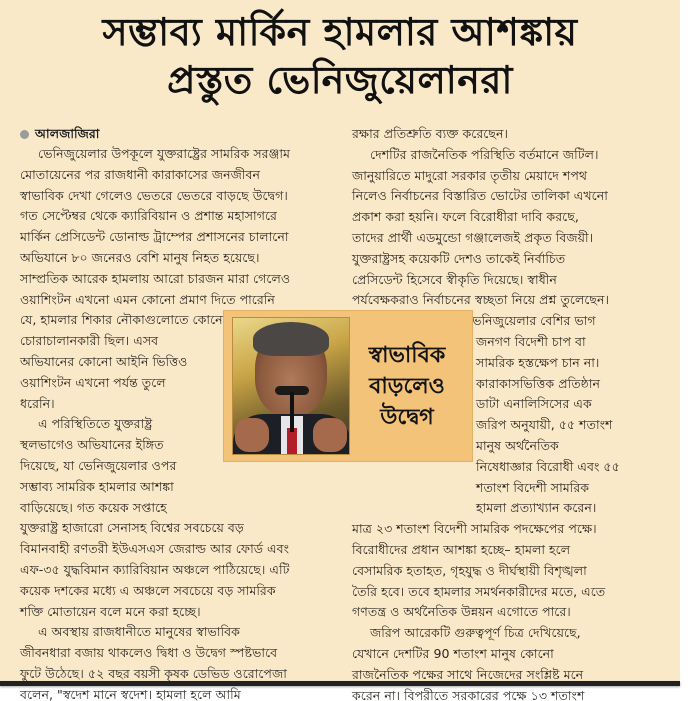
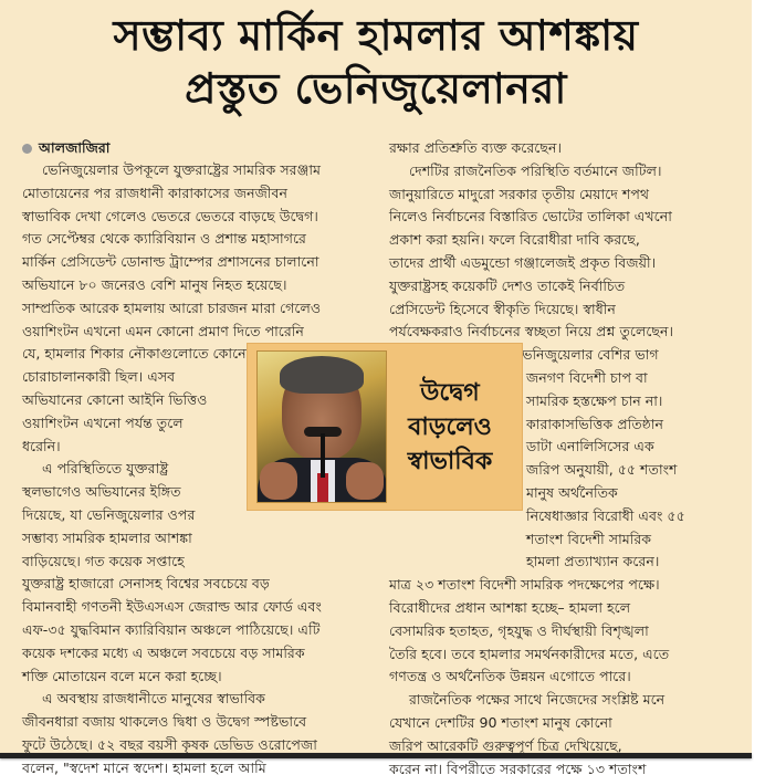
  সম্ভাব্য মার্কিন হামলার আশঙ্কায়
  প্রস্তুত ভেনিজুয়েলানরা
  আলজাজিরা
  ভেনিজুয়েলার উপকূলে যুক্তরাষ্ট্রের সামরিক সরঞ্জাম
  মোতায়েনের পর রাজধানী কারাকাসের জনজীবন
  স্বাভাবিক দেখা গেলেও ভেতরে ভেতরে বাড়ছে উদ্বেগ।
  গত সেপ্টেম্বর থেকে ক্যারিবিয়ান ও প্রশান্ত মহাসাগরে
  মার্কিন প্রেসিডেন্ট ডোনাল্ড ট্রাম্পের প্রশাসনের চালানো
  অভিযানে ৮০ জনেরও বেশি মানুষ নিহত হয়েছে।
  সাম্প্রতিক আরেক হামলায় আরো চারজন মারা গেলেও
  ওয়াশিংটন এখনো এমন কোনো প্রমাণ দিতে পারেনি
  যে, হামলার শিকার নৌকাগুলোতে কোনো
  চোরাচালানকারী ছিল। এসব
  অভিযানের কোনো আইনি ভিত্তিও
  ওয়াশিংটন এখনো পর্যন্ত তুলে
  ধরেনি।
  এ পরিস্থিতিতে যুক্তরাষ্ট্র
  স্থলভাগেও অভিযানের ইঙ্গিত
  দিয়েছে, যা ভেনিজুয়েলার ওপর
  সম্ভাব্য সামরিক হামলার আশঙ্কা
  বাড়িয়েছে। গত কয়েক সপ্তাহে
  যুক্তরাষ্ট্র হাজারো সেনাসহ বিশ্বের সবচেয়ে বড়
- বিমানবাহী রণতরী ইউএসএস জেরাল্ড আর ফোর্ড এবং
+ বিমানবাহী গণতনী ইউএসএস জেরাল্ড আর ফোর্ড এবং
  এফ-৩৫ যুদ্ধবিমান ক্যারিবিয়ান অঞ্চলে পাঠিয়েছে। এটি
  কয়েক দশকের মধ্যে এ অঞ্চলে সবচেয়ে বড় সামরিক
  শক্তি মোতায়েন বলে মনে করা হচ্ছে।
  এ অবস্থায় রাজধানীতে মানুষের স্বাভাবিক
  জীবনধারা বজায় থাকলেও দ্বিধা ও উদ্বেগ স্পষ্টভাবে
  ফুটে উঠেছে। ৫২ বছর বয়সী কৃষক ডেভিড ওরোপেজা
  বলেন, "স্বদেশ মানে স্বদেশ। হামলা হলে আমি
  রক্ষার প্রতিশ্রুতি ব্যক্ত করেছেন।
  দেশটির রাজনৈতিক পরিস্থিতি বর্তমানে জটিল।
  জানুয়ারিতে মাদুরো সরকার তৃতীয় মেয়াদে শপথ
  নিলেও নির্বাচনের বিস্তারিত ভোটের তালিকা এখনো
  প্রকাশ করা হয়নি। ফলে বিরোধীরা দাবি করছে,
  তাদের প্রার্থী এডমুন্ডো গঞ্জালেজই প্রকৃত বিজয়ী।
  যুক্তরাষ্ট্রসহ কয়েকটি দেশও তাকেই নির্বাচিত
  প্রেসিডেন্ট হিসেবে স্বীকৃতি দিয়েছে। স্বাধীন
  পর্যবেক্ষকরাও নির্বাচনের স্বচ্ছতা নিয়ে প্রশ্ন তুলেছেন।
  জনগণ বিদেশী চাপ বা
  সামরিক হস্তক্ষেপ চান না।
  কারাকাসভিত্তিক প্রতিষ্ঠান
  ডাটা এনালিসিসের এক
  জরিপ অনুযায়ী, ৫৫ শতাংশ
  মানুষ অর্থনৈতিক
  নিষেধাজ্ঞার বিরোধী এবং ৫৫
  শতাংশ বিদেশী সামরিক
  হামলা প্রত্যাখ্যান করেন।
  মাত্র ২৩ শতাংশ বিদেশী সামরিক পদক্ষেপের পক্ষে।
  বিরোধীদের প্রধান আশঙ্কা হচ্ছে– হামলা হলে
  বেসামরিক হতাহত, গৃহযুদ্ধ ও দীর্ঘস্থায়ী বিশৃঙ্খলা
  তৈরি হবে। তবে হামলার সমর্থনকারীদের মতে, এতে
  গণতন্ত্র ও অর্থনৈতিক উন্নয়ন এগোতে পারে।
- জরিপ আরেকটি গুরুত্বপূর্ণ চিত্র দেখিয়েছে,
+ রাজনৈতিক পক্ষের সাথে নিজেদের সংশ্লিষ্ট মনে
  যেখানে দেশটির 90 শতাংশ মানুষ কোনো
- রাজনৈতিক পক্ষের সাথে নিজেদের সংশ্লিষ্ট মনে
+ জরিপ আরেকটি গুরুত্বপূর্ণ চিত্র দেখিয়েছে,
  করেন না। বিপরীতে সরকারের পক্ষে ১৩ শতাংশ
- স্বাভাবিক
+ উদ্বেগ
  বাড়লেও
- উদ্বেগ
+ স্বাভাবিক
